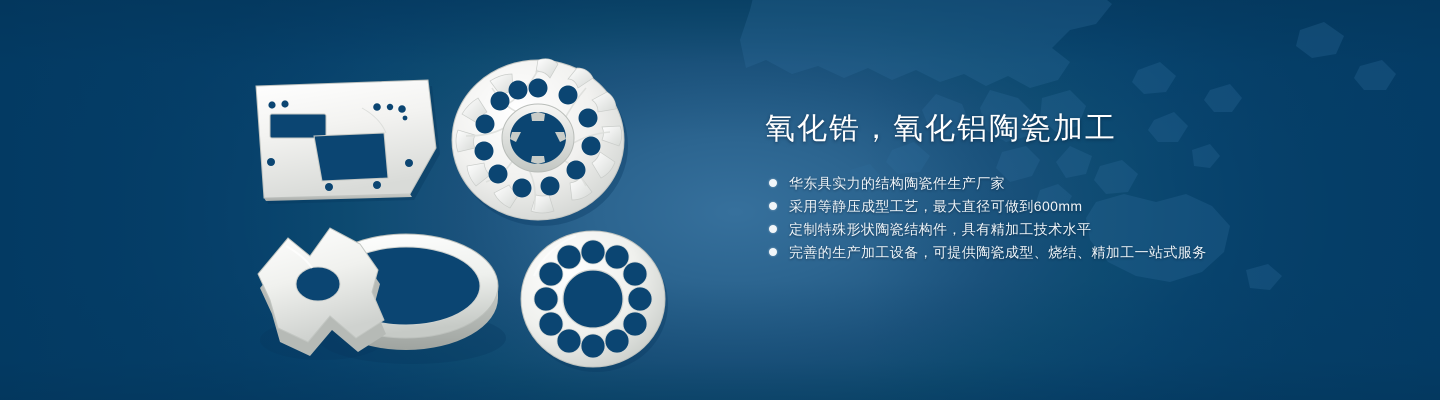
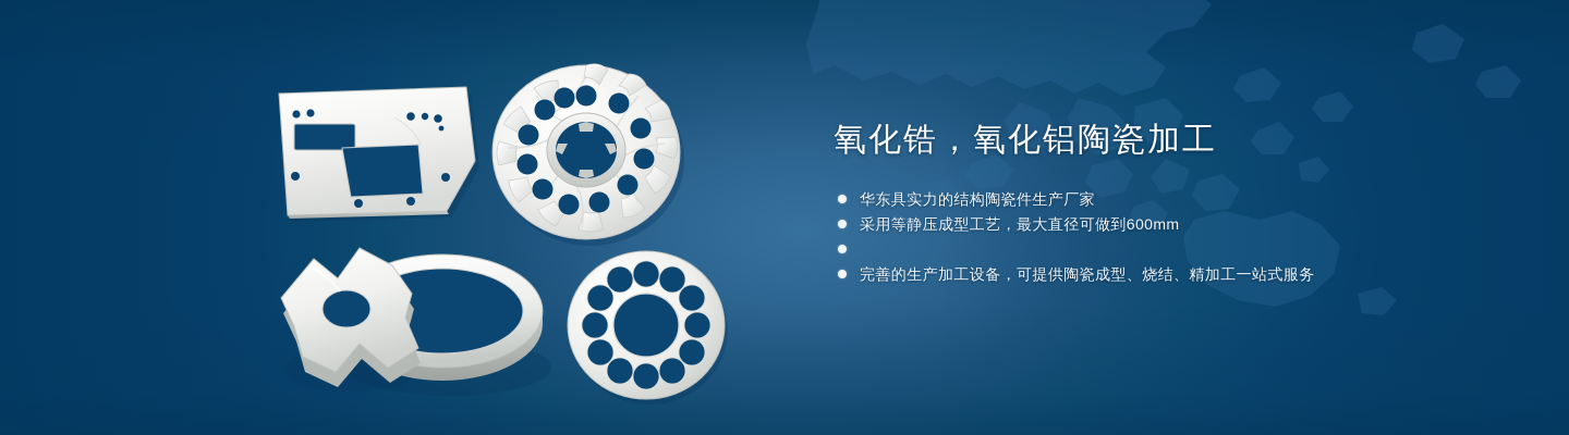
  氧化锆，氧化铝陶瓷加工
  华东具实力的结构陶瓷件生产厂家
  采用等静压成型工艺，最大直径可做到600mm
- 定制特殊形状陶瓷结构件，具有精加工技术水平
  完善的生产加工设备，可提供陶瓷成型、烧结、精加工一站式服务
